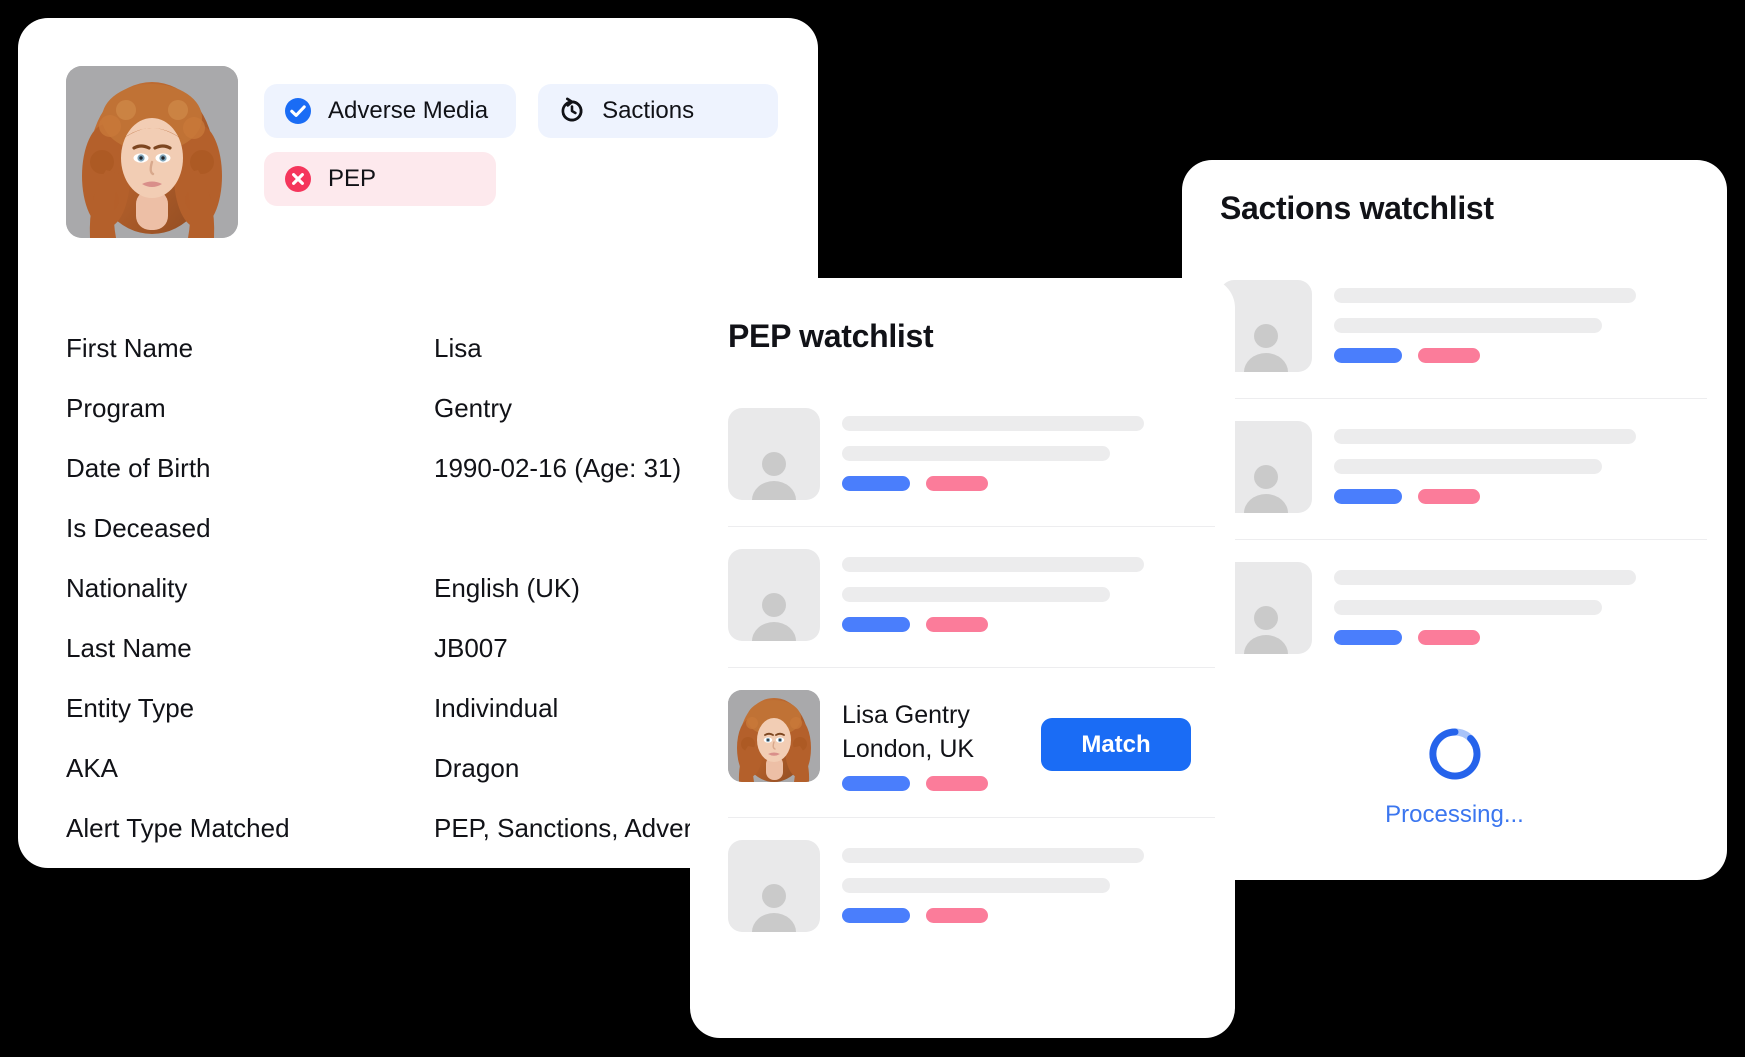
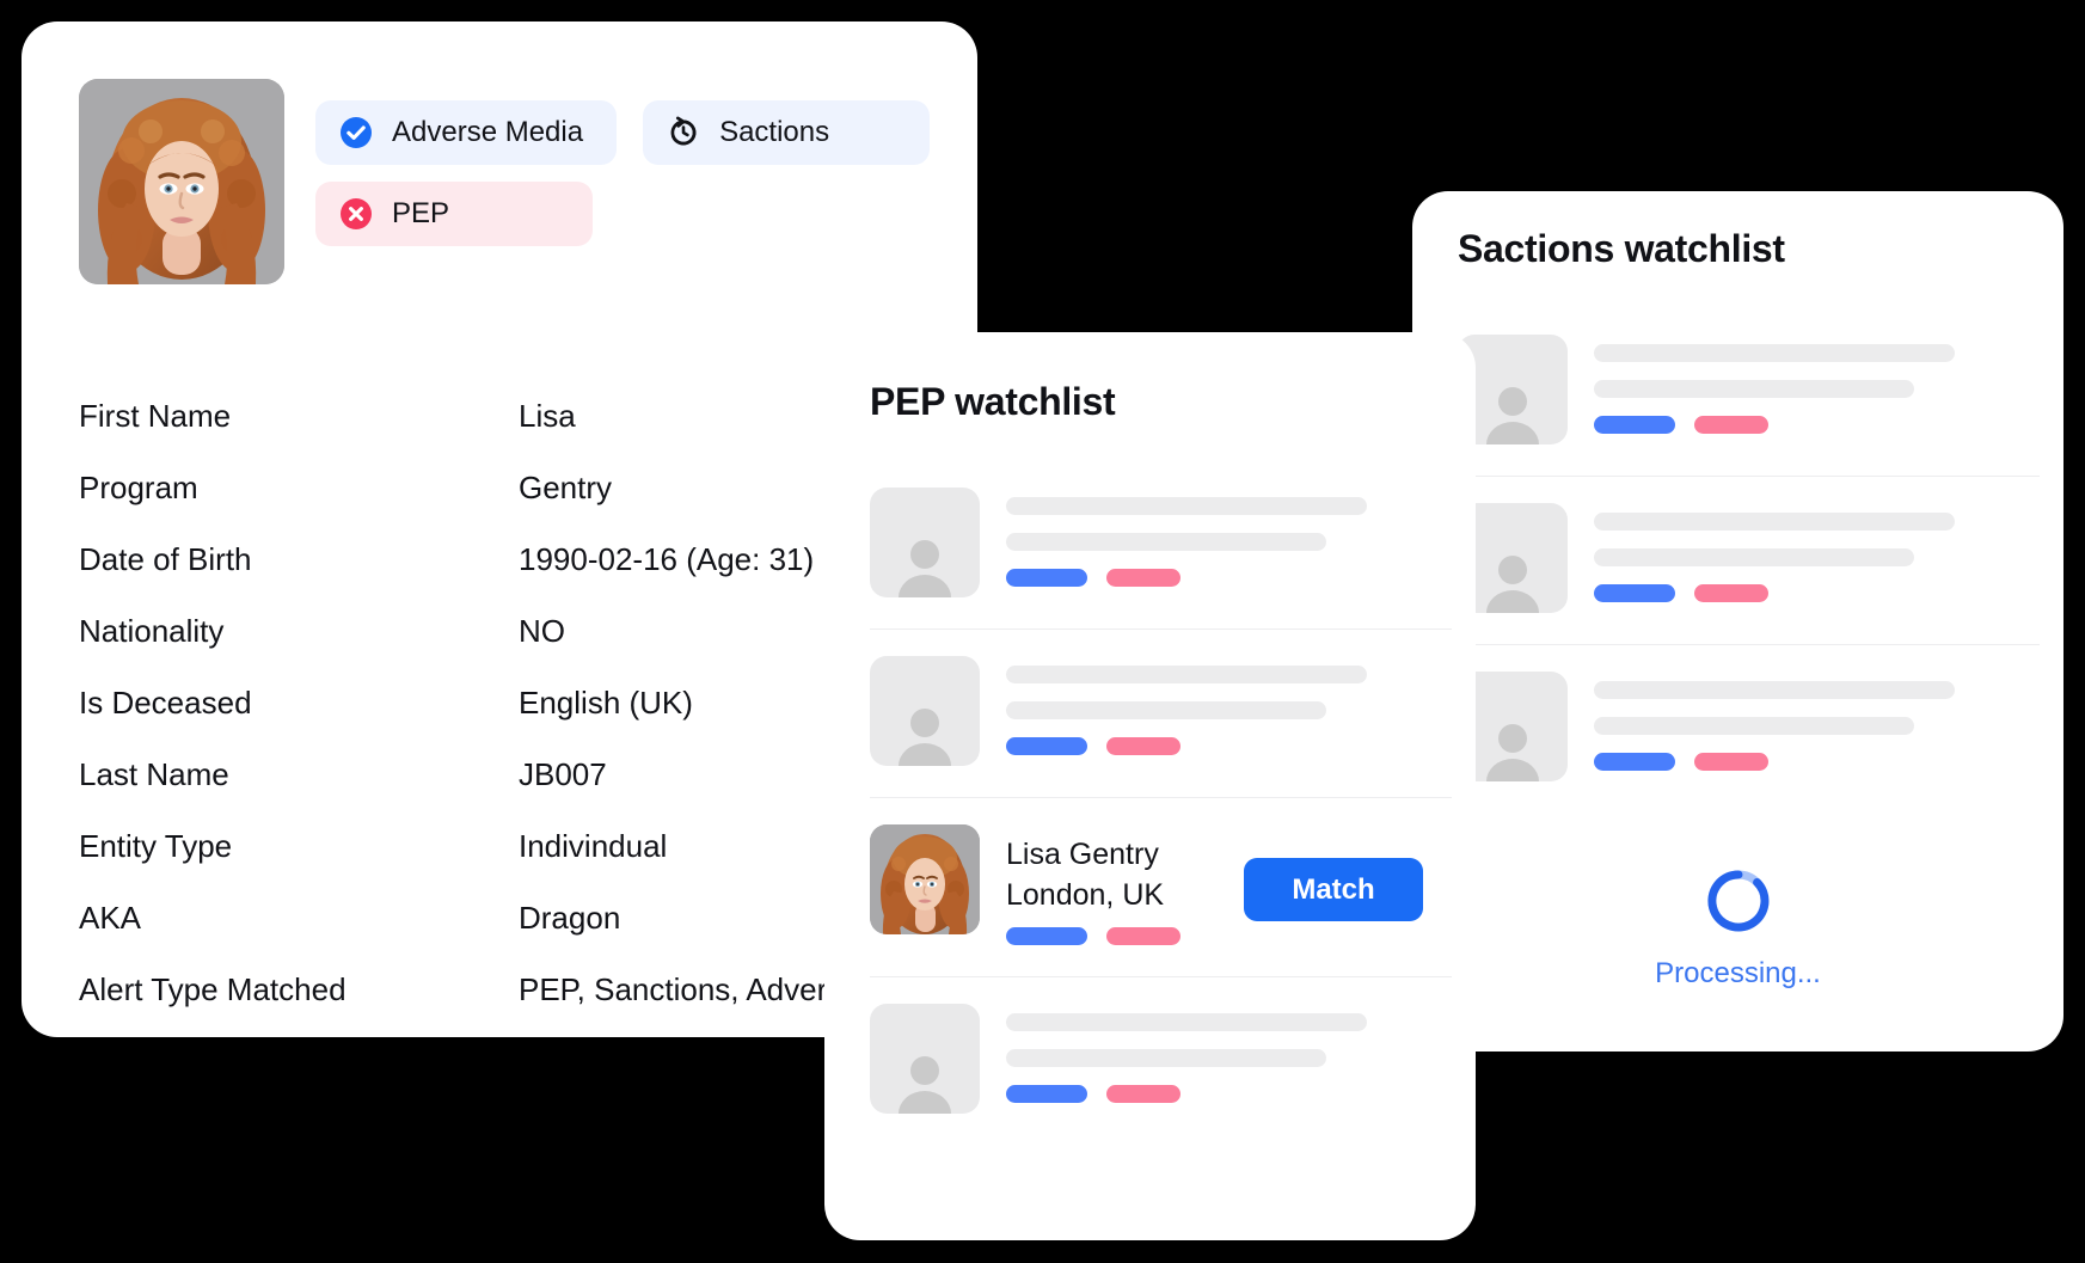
  Adverse Media
  Sactions
  PEP
  First Name
  Lisa
  Program
  Gentry
  Date of Birth
  1990-02-16 (Age: 31)
- Is Deceased
+ Nationality
+ NO
- Nationality
+ Is Deceased
  English (UK)
  Last Name
  JB007
  Entity Type
  Indivindual
  AKA
  Dragon
  Alert Type Matched
  PEP, Sanctions, Adver
  Sactions watchlist
  Processing...
  PEP watchlist
  Lisa Gentry
  London, UK
  Match
